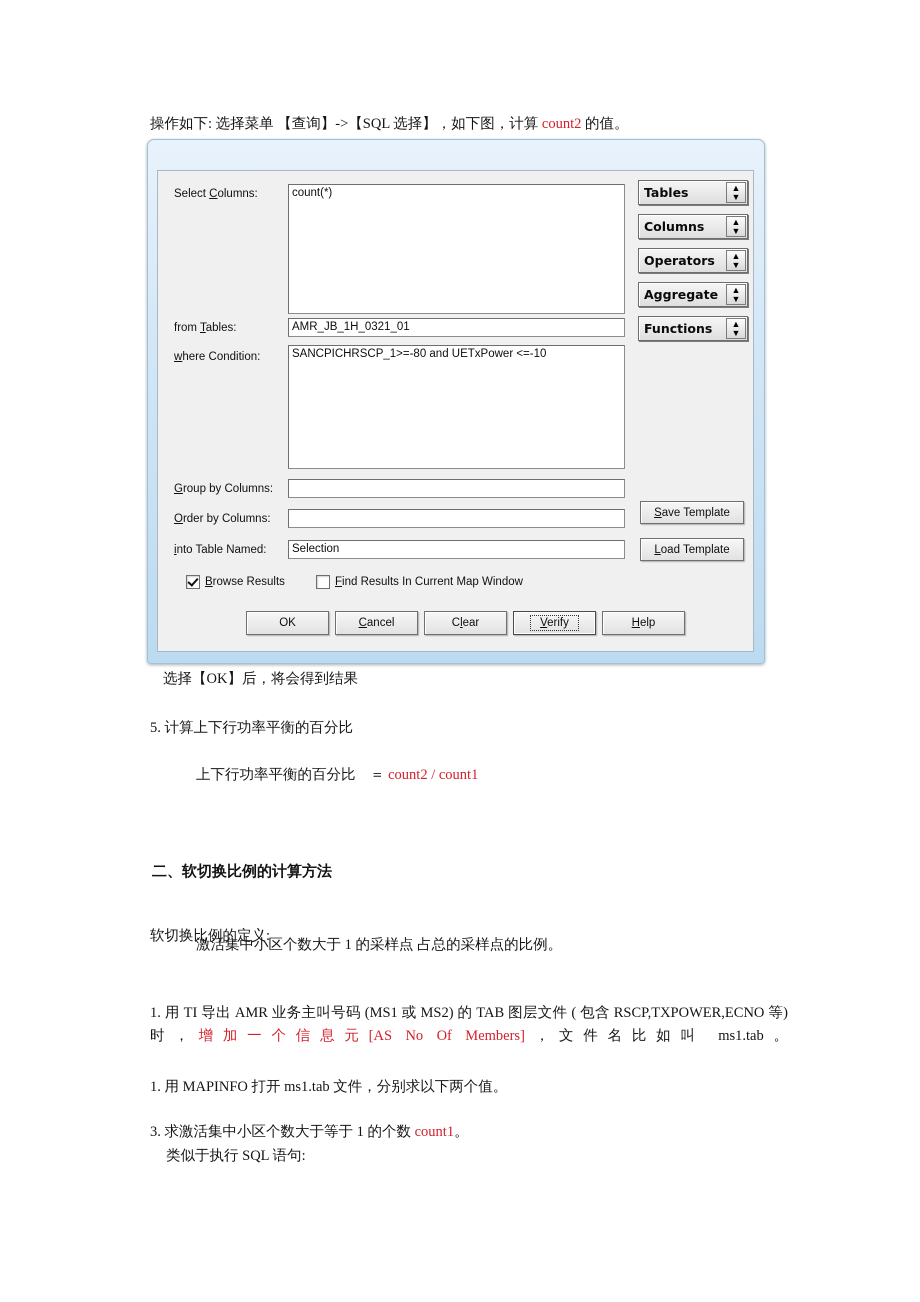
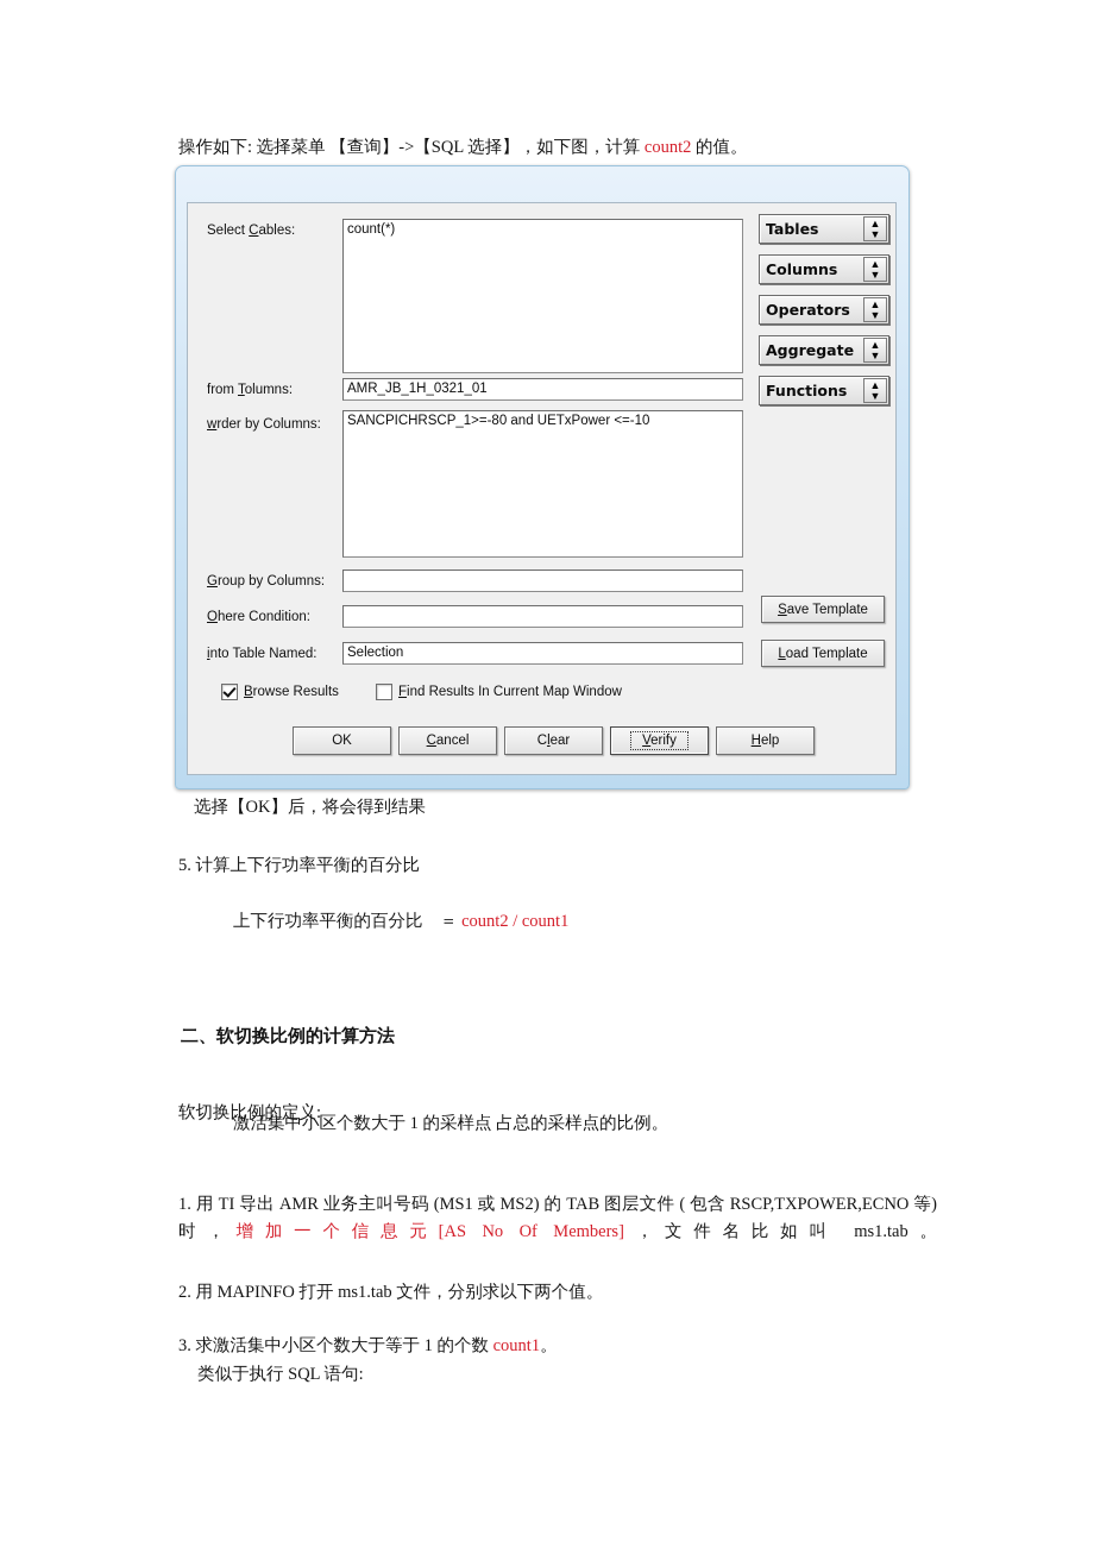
  操作如下: 选择菜单 【查询】->【SQL 选择】，如下图，计算 count2 的值。
- Select Columns:
+ Select Cables:
  count(*)
- from Tables:
+ from Tolumns:
  AMR_JB_1H_0321_01
- where Condition:
+ wrder by Columns:
  SANCPICHRSCP_1>=-80 and UETxPower <=-10
  Group by Columns:
- Order by Columns:
+ Ohere Condition:
  into Table Named:
  Selection
  Tables
  ▲
  ▼
  Columns
  ▲
  ▼
  Operators
  ▲
  ▼
  Aggregate
  ▲
  ▼
  Functions
  ▲
  ▼
  Save Template
  Load Template
  Browse Results
  Find Results In Current Map Window
  OK
  Cancel
  Clear
  Verify
  Help
  选择【OK】后，将会得到结果
  5. 计算上下行功率平衡的百分比
  上下行功率平衡的百分比 ＝ count2 / count1
  二、软切换比例的计算方法
  软切换比例的定义:
  激活集中小区个数大于 1 的采样点 占总的采样点的比例。
  1. 用 TI 导出 AMR 业务主叫号码 (MS1 或 MS2) 的 TAB 图层文件 ( 包含 RSCP,TXPOWER,ECNO 等)时，增加一个信息元[AS No Of Members]，文件名比如叫 ms1.tab。
- 1. 用 MAPINFO 打开 ms1.tab 文件，分别求以下两个值。
+ 2. 用 MAPINFO 打开 ms1.tab 文件，分别求以下两个值。
  3. 求激活集中小区个数大于等于 1 的个数 count1。
  类似于执行 SQL 语句:
